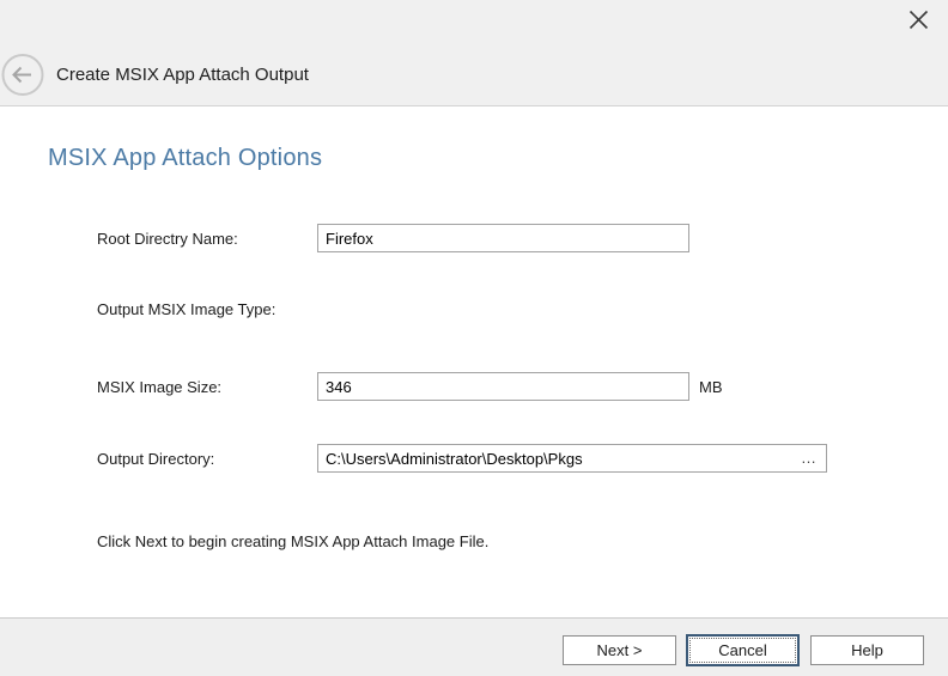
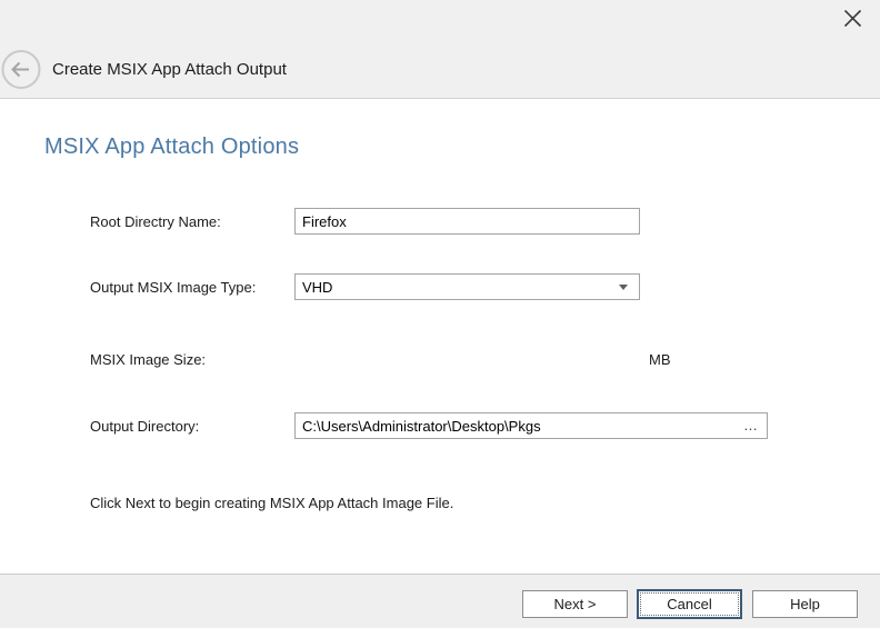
  Create MSIX App Attach Output
  MSIX App Attach Options
  Root Directry Name:
  Firefox
  Output MSIX Image Type:
+ VHD
  MSIX Image Size:
- 346
  MB
  Output Directory:
  C:\Users\Administrator\Desktop\Pkgs
  …
  Click Next to begin creating MSIX App Attach Image File.
  Next >
  Cancel
  Help
